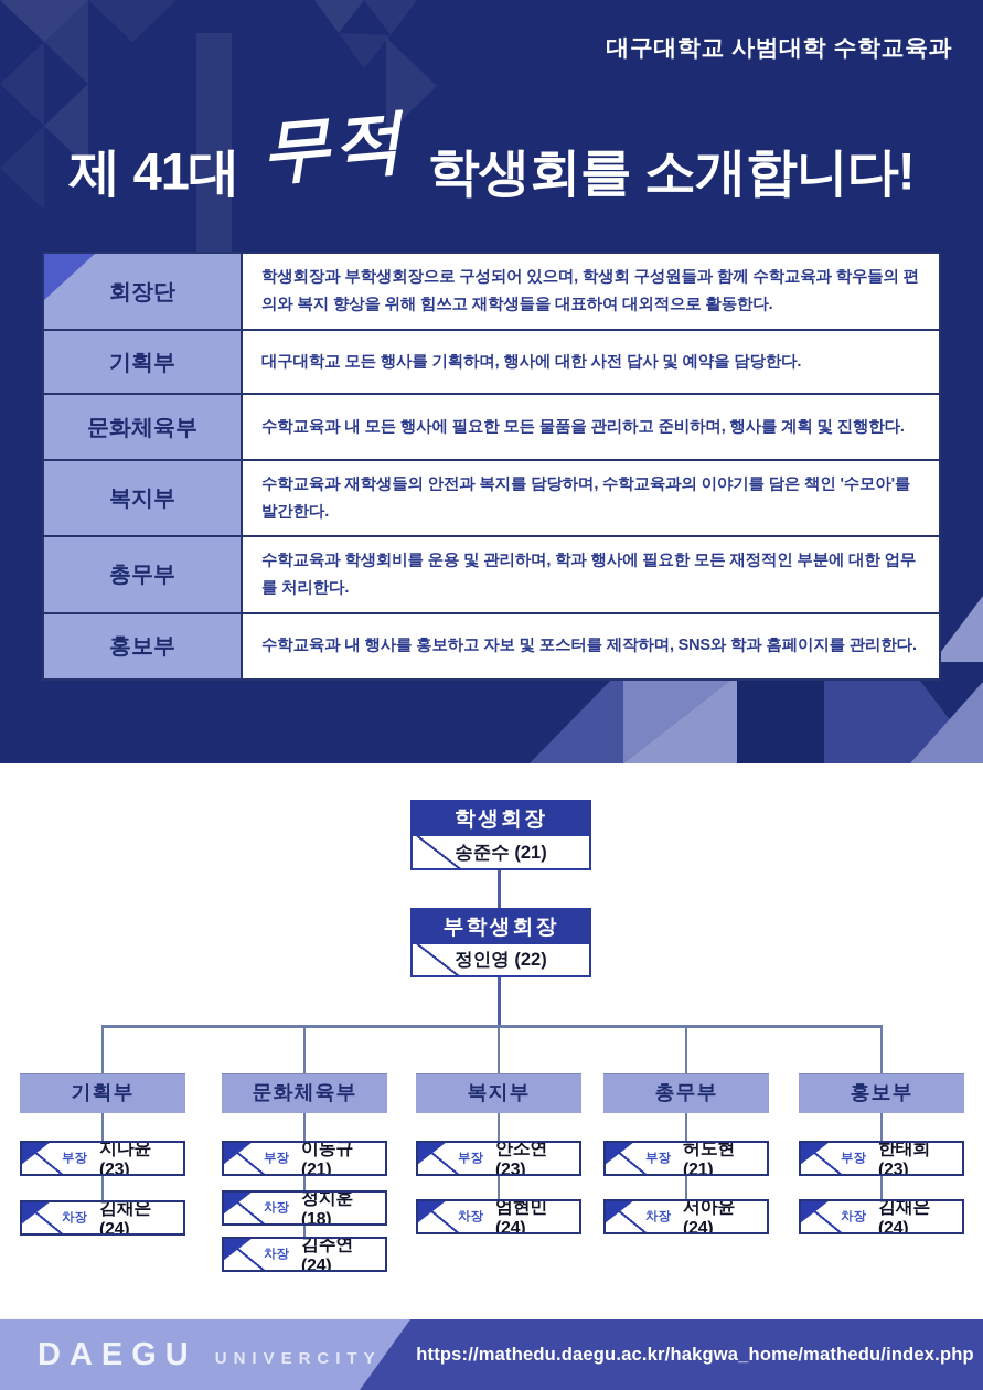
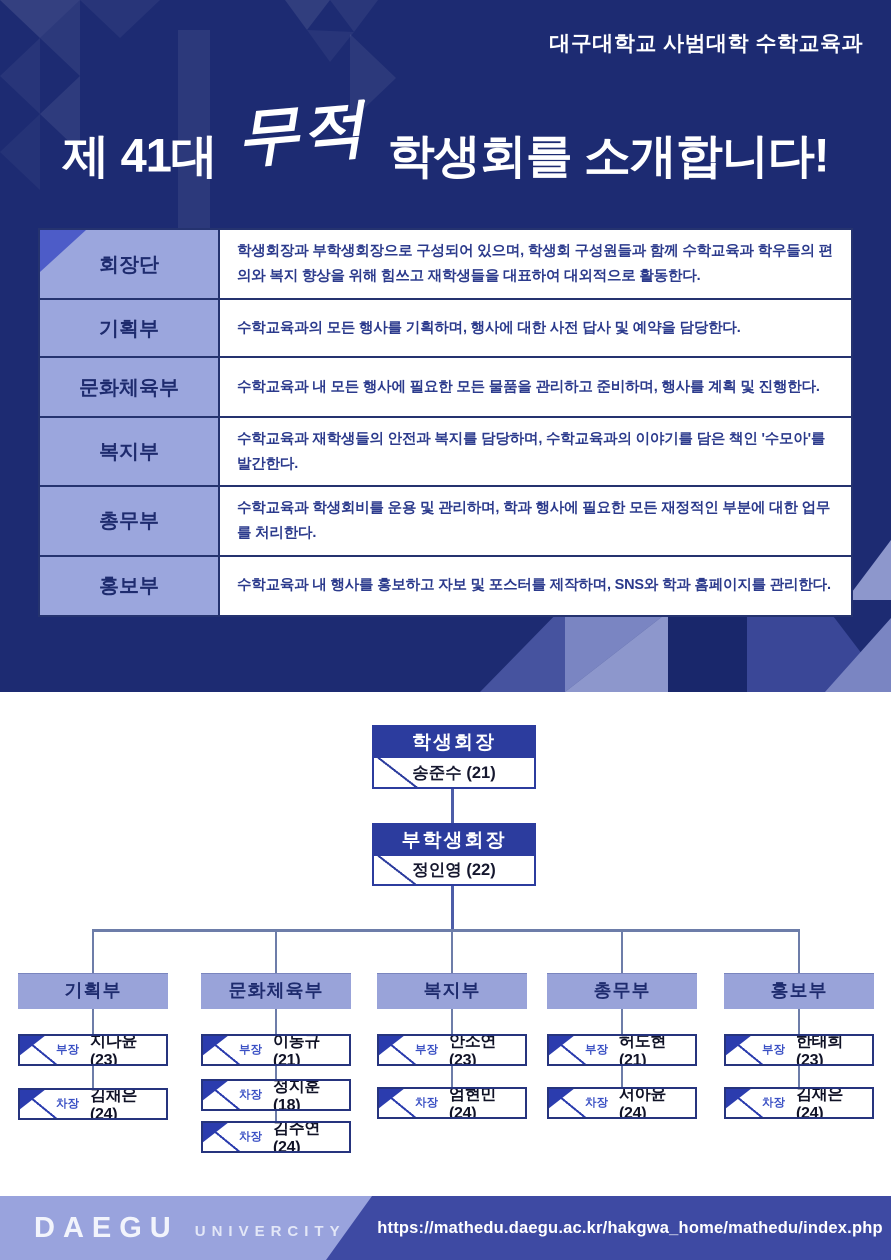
  대구대학교 사범대학 수학교육과
  회장단
  학생회장과 부학생회장으로 구성되어 있으며, 학생회 구성원들과 함께 수학교육과 학우들의 편의와 복지 향상을 위해 힘쓰고 재학생들을 대표하여 대외적으로 활동한다.
  기획부
- 대구대학교 모든 행사를 기획하며, 행사에 대한 사전 답사 및 예약을 담당한다.
+ 수학교육과의 모든 행사를 기획하며, 행사에 대한 사전 답사 및 예약을 담당한다.
  문화체육부
  수학교육과 내 모든 행사에 필요한 모든 물품을 관리하고 준비하며, 행사를 계획 및 진행한다.
  복지부
  수학교육과 재학생들의 안전과 복지를 담당하며, 수학교육과의 이야기를 담은 책인 '수모아'를 발간한다.
  총무부
  수학교육과 학생회비를 운용 및 관리하며, 학과 행사에 필요한 모든 재정적인 부분에 대한 업무를 처리한다.
  홍보부
  수학교육과 내 행사를 홍보하고 자보 및 포스터를 제작하며, SNS와 학과 홈페이지를 관리한다.
  학생회장
  송준수 (21)
  부학생회장
  정인영 (22)
  기획부
  문화체육부
  복지부
  총무부
  홍보부
  부장
  지나윤 (23)
  차장
  김채은 (24)
  부장
  이동규 (21)
  차장
  정지훈 (18)
  차장
  김주연 (24)
  부장
  안소연 (23)
  차장
  엄현민 (24)
  부장
  허도현 (21)
  차장
  서아윤 (24)
  부장
  한태희 (23)
  차장
  김재은 (24)
  DAEGU
  UNIVERCITY
  https://mathedu.daegu.ac.kr/hakgwa_home/mathedu/index.php
